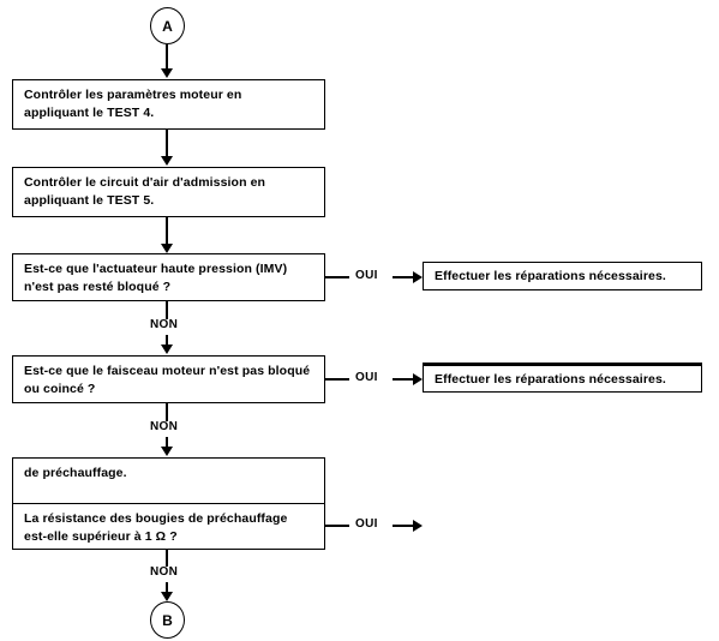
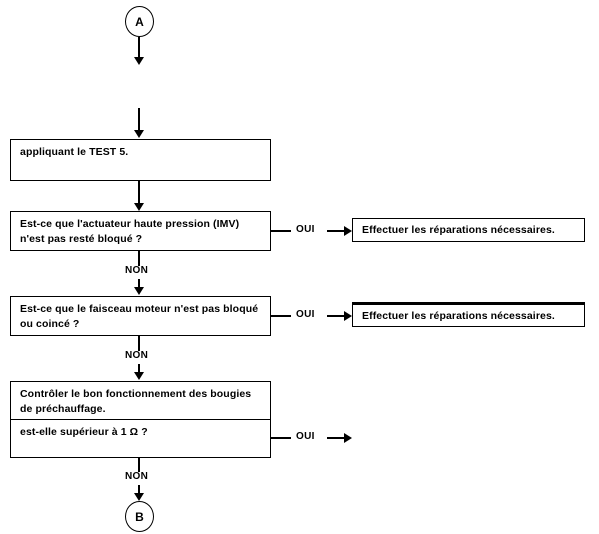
  A
- Contrôler les paramètres moteur en
- appliquant le TEST 4.
- Contrôler le circuit d'air d'admission en
  appliquant le TEST 5.
  Est-ce que l'actuateur haute pression (IMV)
  n'est pas resté bloqué ?
  OUI
  Effectuer les réparations nécessaires.
  NON
  Est-ce que le faisceau moteur n'est pas bloqué
  ou coincé ?
  OUI
  Effectuer les réparations nécessaires.
  NON
+ Contrôler le bon fonctionnement des bougies
  de préchauffage.
- La résistance des bougies de préchauffage
  est-elle supérieur à 1 Ω ?
  OUI
  NON
  B
